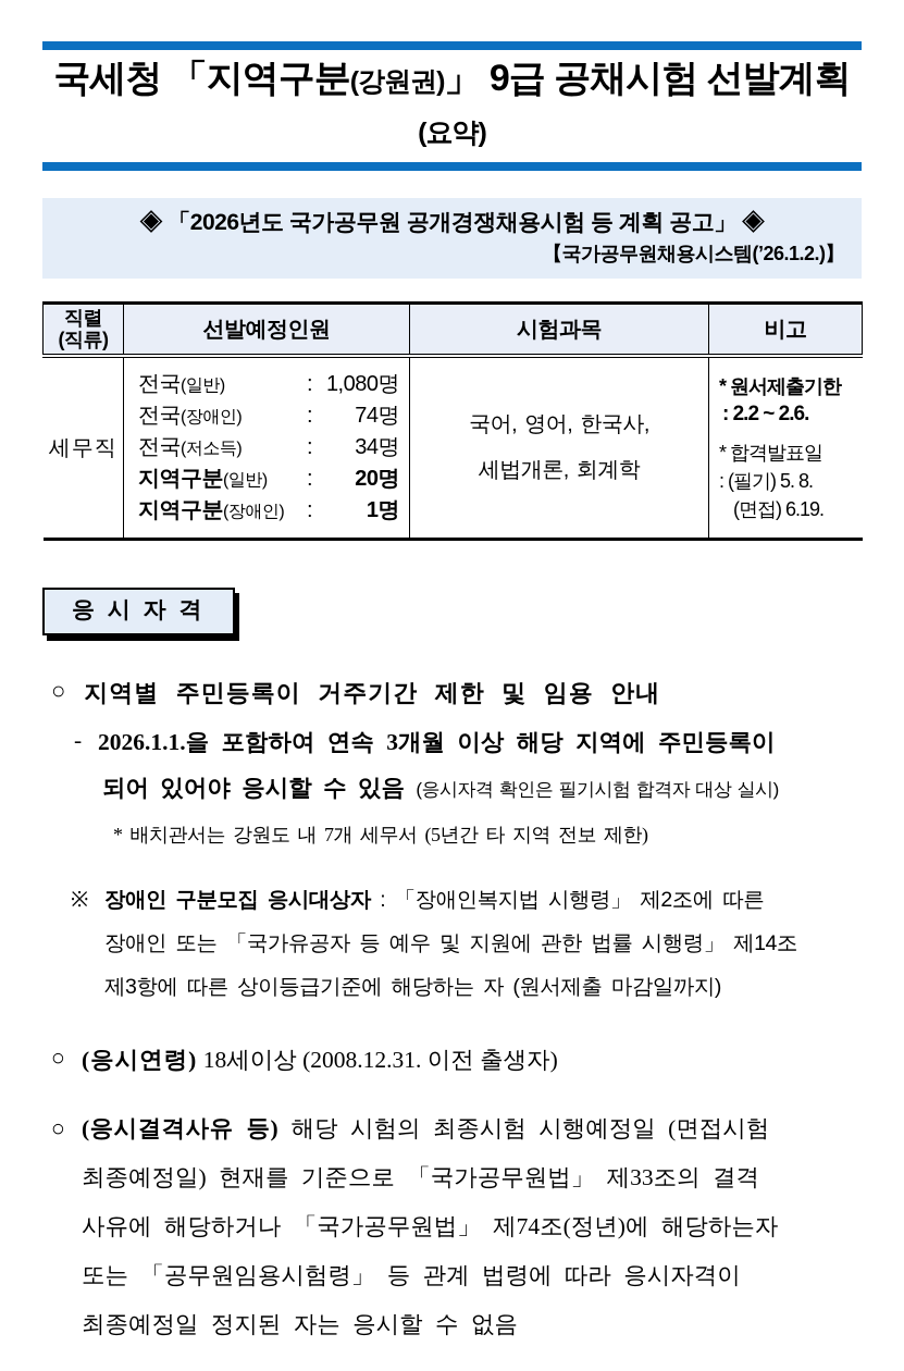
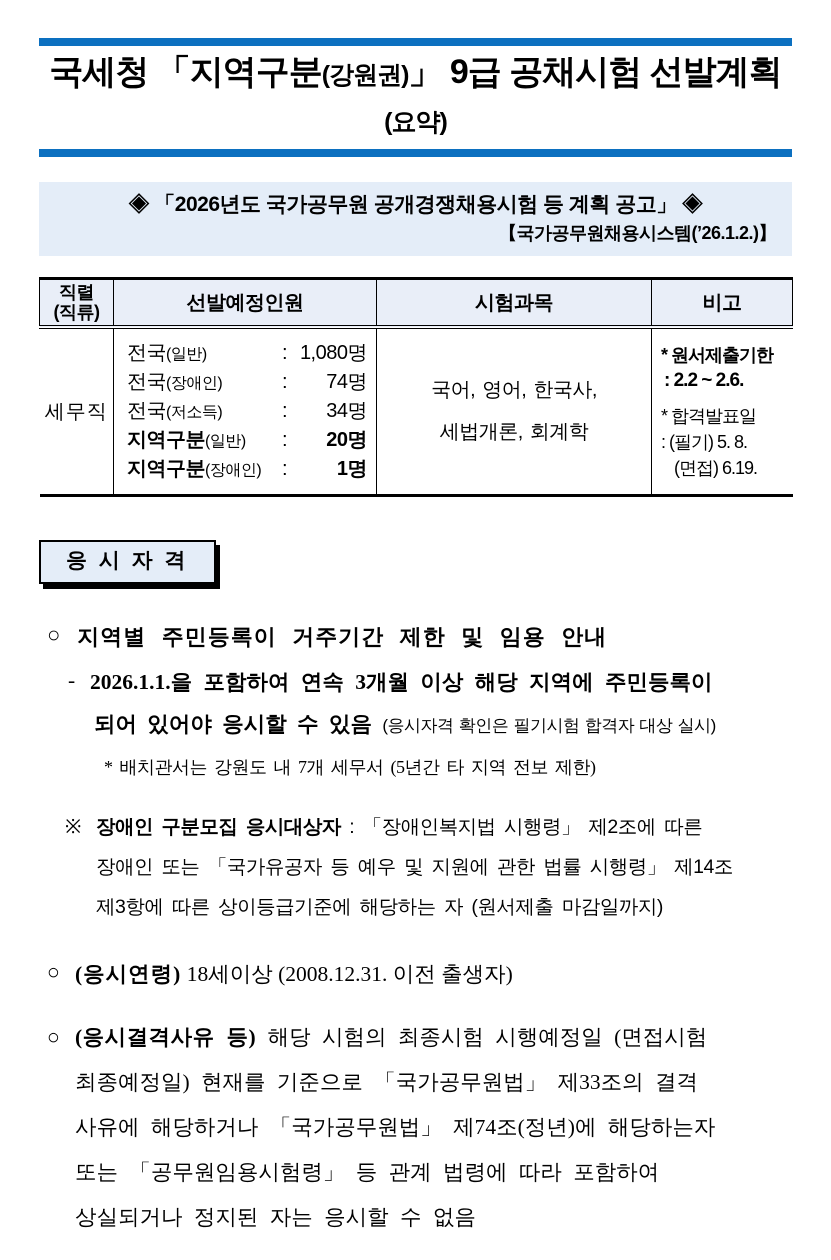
  국세청 「지역구분(강원권)」 9급 공채시험 선발계획 (요약)
  ◈ 「2026년도 국가공무원 공개경쟁채용시험 등 계획 공고」 ◈
  【국가공무원채용시스템(’26.1.2.)】
  직렬 (직류)	선발예정인원	시험과목	비고
  세무직	전국(일반) : 1,080명 전국(장애인) : 74명 전국(저소득) : 34명 지역구분(일반) : 20명 지역구분(장애인) : 1명	국어, 영어, 한국사, 세법개론, 회계학	* 원서제출기한 : 2.2 ~ 2.6. * 합격발표일 : (필기) 5. 8. (면접) 6.19.
  응 시 자 격
  ○
  지역별 주민등록이 거주기간 제한 및 임용 안내
  -
  2026.1.1.을 포함하여 연속 3개월 이상 해당 지역에 주민등록이
  되어 있어야 응시할 수 있음 (응시자격 확인은 필기시험 합격자 대상 실시)
  * 배치관서는 강원도 내 7개 세무서 (5년간 타 지역 전보 제한)
  ※
  장애인 구분모집 응시대상자 : 「장애인복지법 시행령」 제2조에 따른
  장애인 또는 「국가유공자 등 예우 및 지원에 관한 법률 시행령」 제14조
  제3항에 따른 상이등급기준에 해당하는 자 (원서제출 마감일까지)
  ○
  (응시연령) 18세이상 (2008.12.31. 이전 출생자)
  ○
  (응시결격사유 등) 해당 시험의 최종시험 시행예정일 (면접시험
  최종예정일) 현재를 기준으로 「국가공무원법」 제33조의 결격
  사유에 해당하거나 「국가공무원법」 제74조(정년)에 해당하는자
- 또는 「공무원임용시험령」 등 관계 법령에 따라 응시자격이
+ 또는 「공무원임용시험령」 등 관계 법령에 따라 포함하여
- 최종예정일 정지된 자는 응시할 수 없음
+ 상실되거나 정지된 자는 응시할 수 없음
